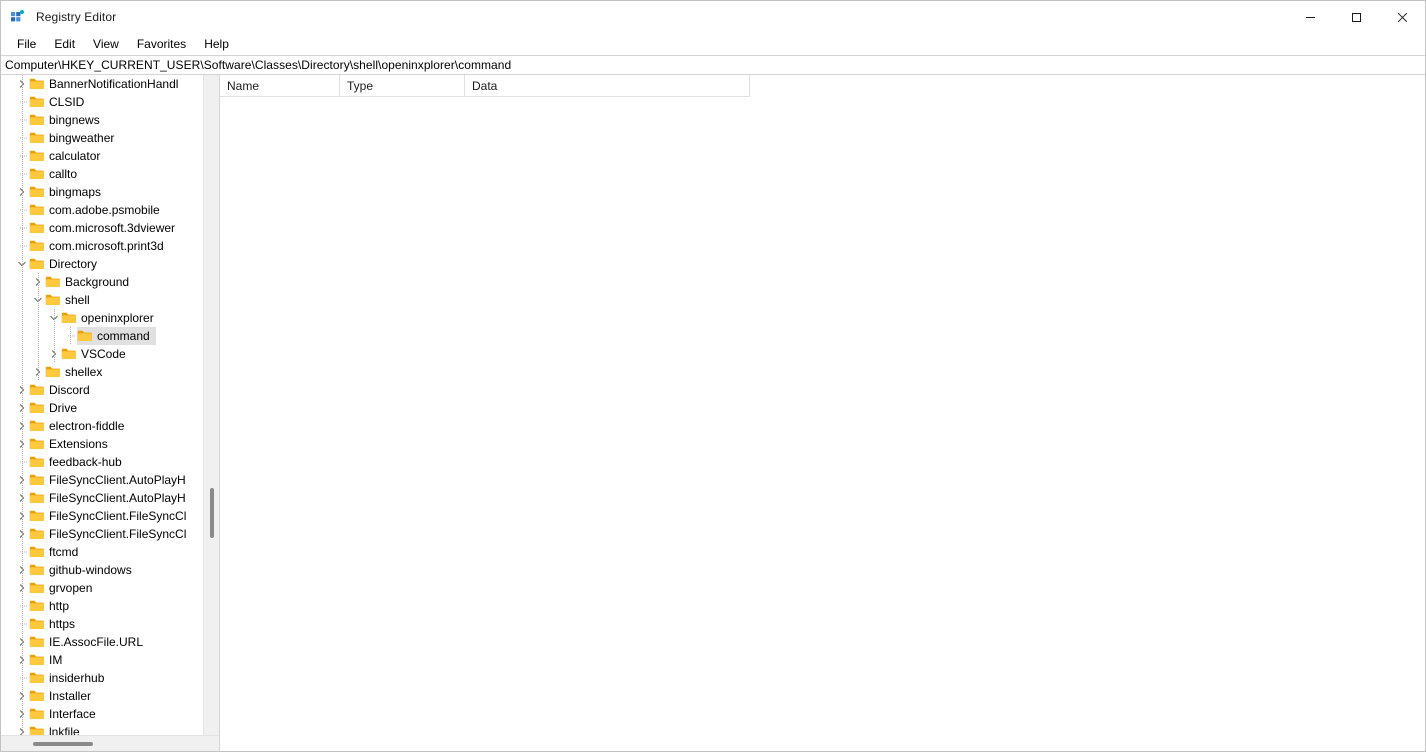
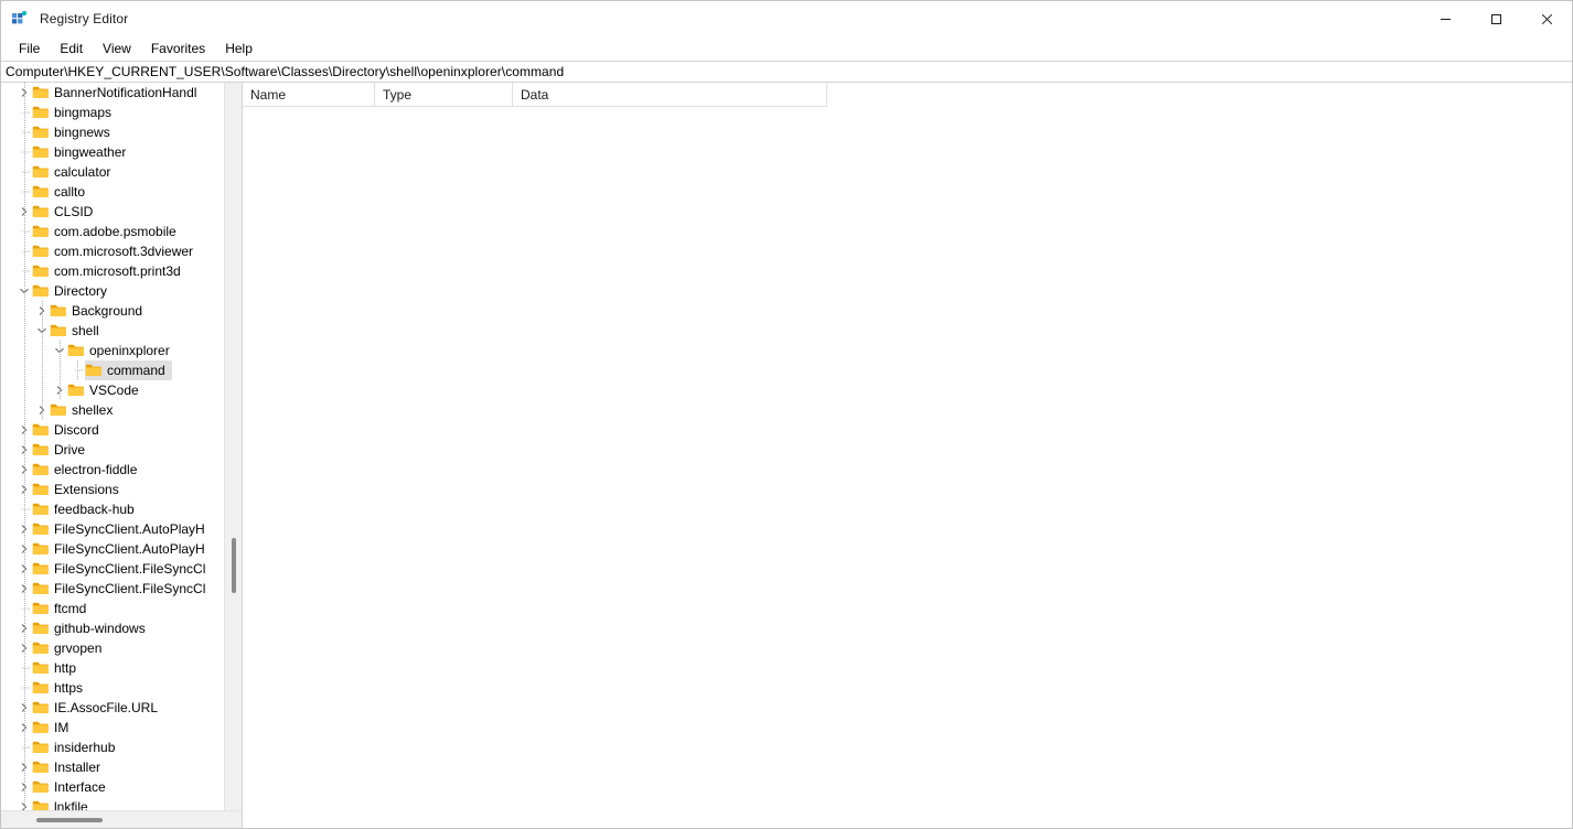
  Registry Editor
  File
  Edit
  View
  Favorites
  Help
  Computer\HKEY_CURRENT_USER\Software\Classes\Directory\shell\openinxplorer\command
  BannerNotificationHandl
- CLSID
+ bingmaps
  bingnews
  bingweather
  calculator
  callto
- bingmaps
+ CLSID
  com.adobe.psmobile
  com.microsoft.3dviewer
  com.microsoft.print3d
  Directory
  Background
  shell
  openinxplorer
  command
  VSCode
  shellex
  Discord
  Drive
  electron-fiddle
  Extensions
  feedback-hub
  FileSyncClient.AutoPlayH
  FileSyncClient.AutoPlayH
  FileSyncClient.FileSyncCl
  FileSyncClient.FileSyncCl
  ftcmd
  github-windows
  grvopen
  http
  https
  IE.AssocFile.URL
  IM
  insiderhub
  Installer
  Interface
  lnkfile
  Name
  Type
  Data
